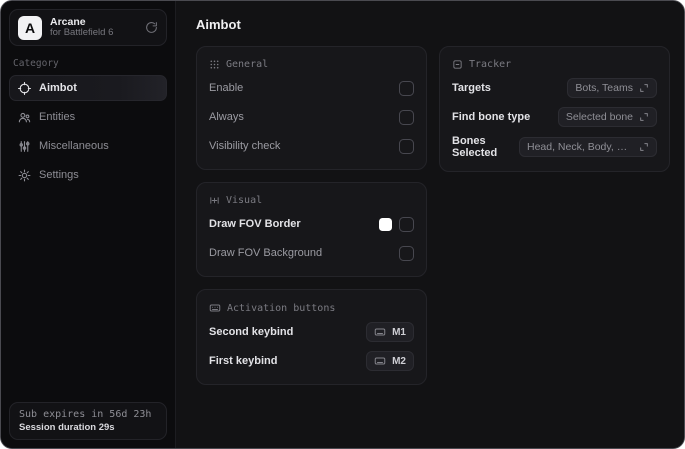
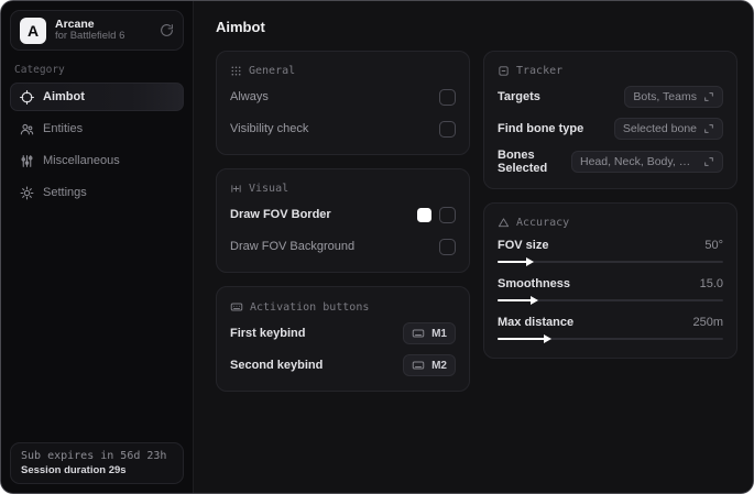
  A
  Arcane
  for Battlefield 6
  Category
  Aimbot
  Entities
  Miscellaneous
  Settings
  Sub expires in 56d 23h
  Session duration 29s
  Aimbot
  General
- Enable
  Always
  Visibility check
  Visual
  Draw FOV Border
  Draw FOV Background
  Activation buttons
- Second keybind
+ First keybind
  M1
- First keybind
+ Second keybind
  M2
  Tracker
  Targets
  Bots, Teams
  Find bone type
  Selected bone
  Bones Selected
  Head, Neck, Body, Pe.
+ Accuracy
+ FOV size
+ 50°
+ Smoothness
+ 15.0
+ Max distance
+ 250m
